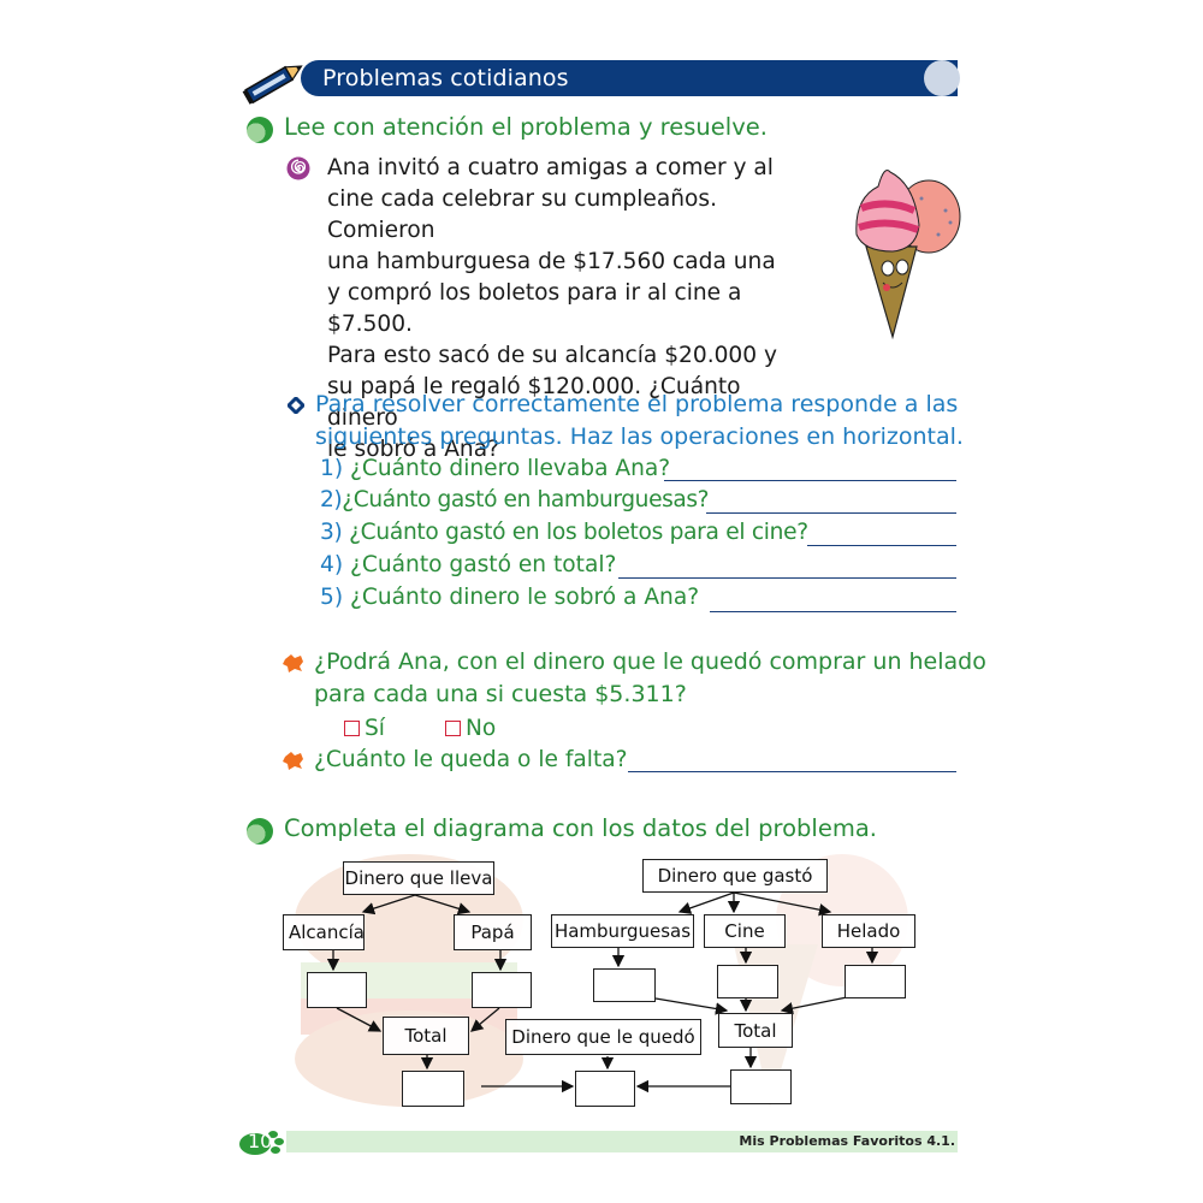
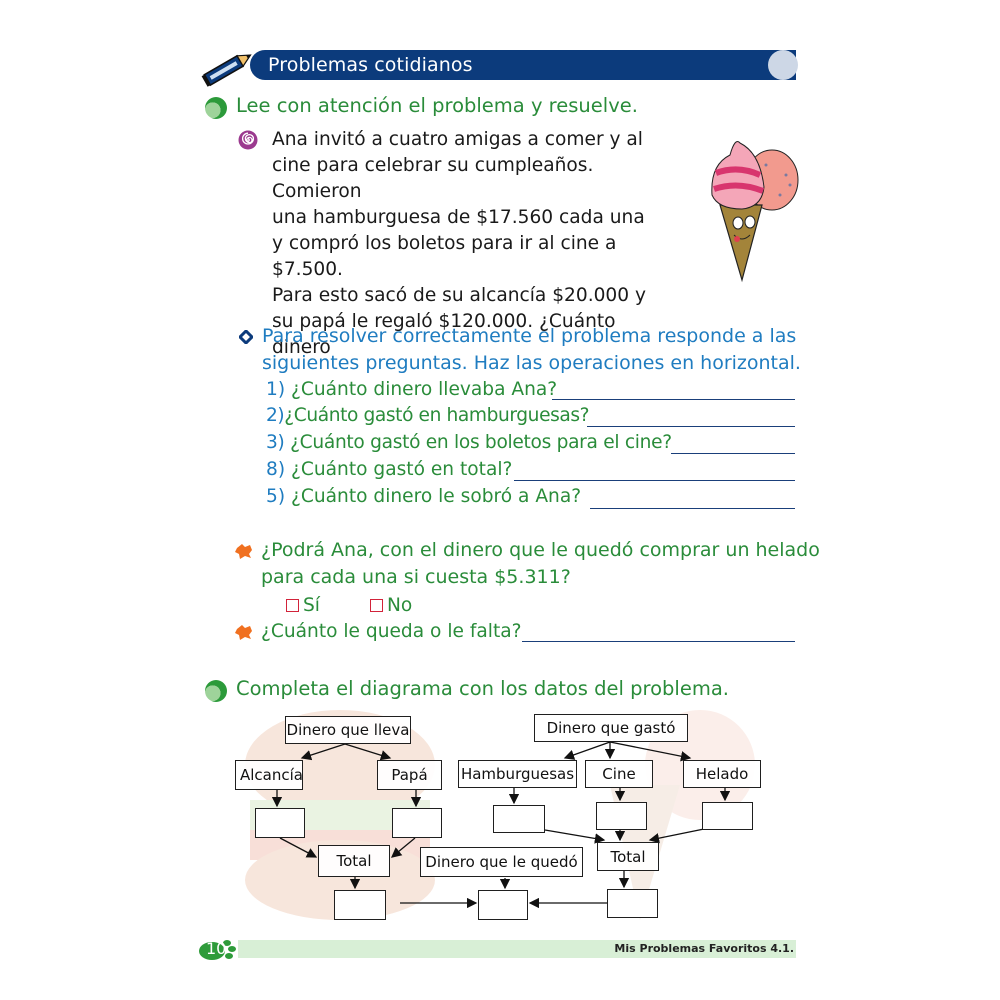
  Problemas cotidianos
  Lee con atención el problema y resuelve.
  Ana invitó a cuatro amigas a comer y al
- cine cada celebrar su cumpleaños. Comieron
+ cine para celebrar su cumpleaños. Comieron
  una hamburguesa de $17.560 cada una
  y compró los boletos para ir al cine a $7.500.
  Para esto sacó de su alcancía $20.000 y
  su papá le regaló $120.000. ¿Cuánto dinero
- le sobró a Ana?
  Para resolver correctamente el problema responde a las
  siguientes preguntas. Haz las operaciones en horizontal.
  1) ¿Cuánto dinero llevaba Ana?
  2)¿Cuánto gastó en hamburguesas?
  3) ¿Cuánto gastó en los boletos para el cine?
- 4) ¿Cuánto gastó en total?
+ 8) ¿Cuánto gastó en total?
  5) ¿Cuánto dinero le sobró a Ana?
  ¿Podrá Ana, con el dinero que le quedó comprar un helado
  para cada una si cuesta $5.311?
  Sí
  No
  ¿Cuánto le queda o le falta?
  Completa el diagrama con los datos del problema.
  Dinero que lleva
  Alcancía
  Papá
  Total
  Dinero que le quedó
  Dinero que gastó
  Hamburguesas
  Cine
  Helado
  Total
  10
  Mis Problemas Favoritos 4.1.
